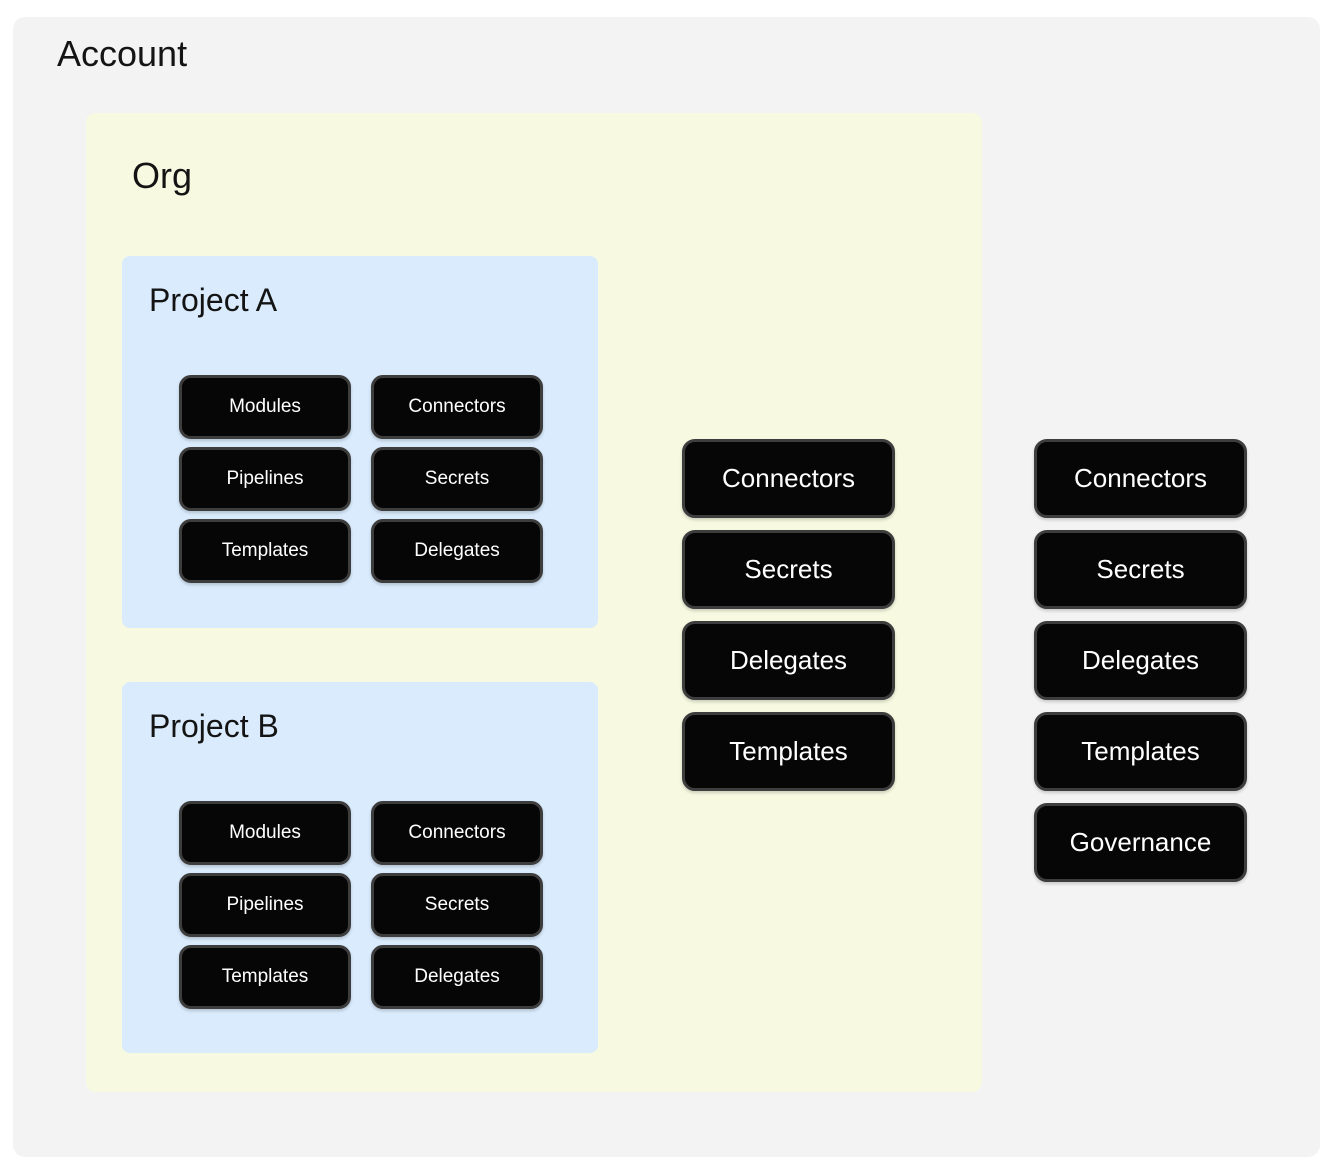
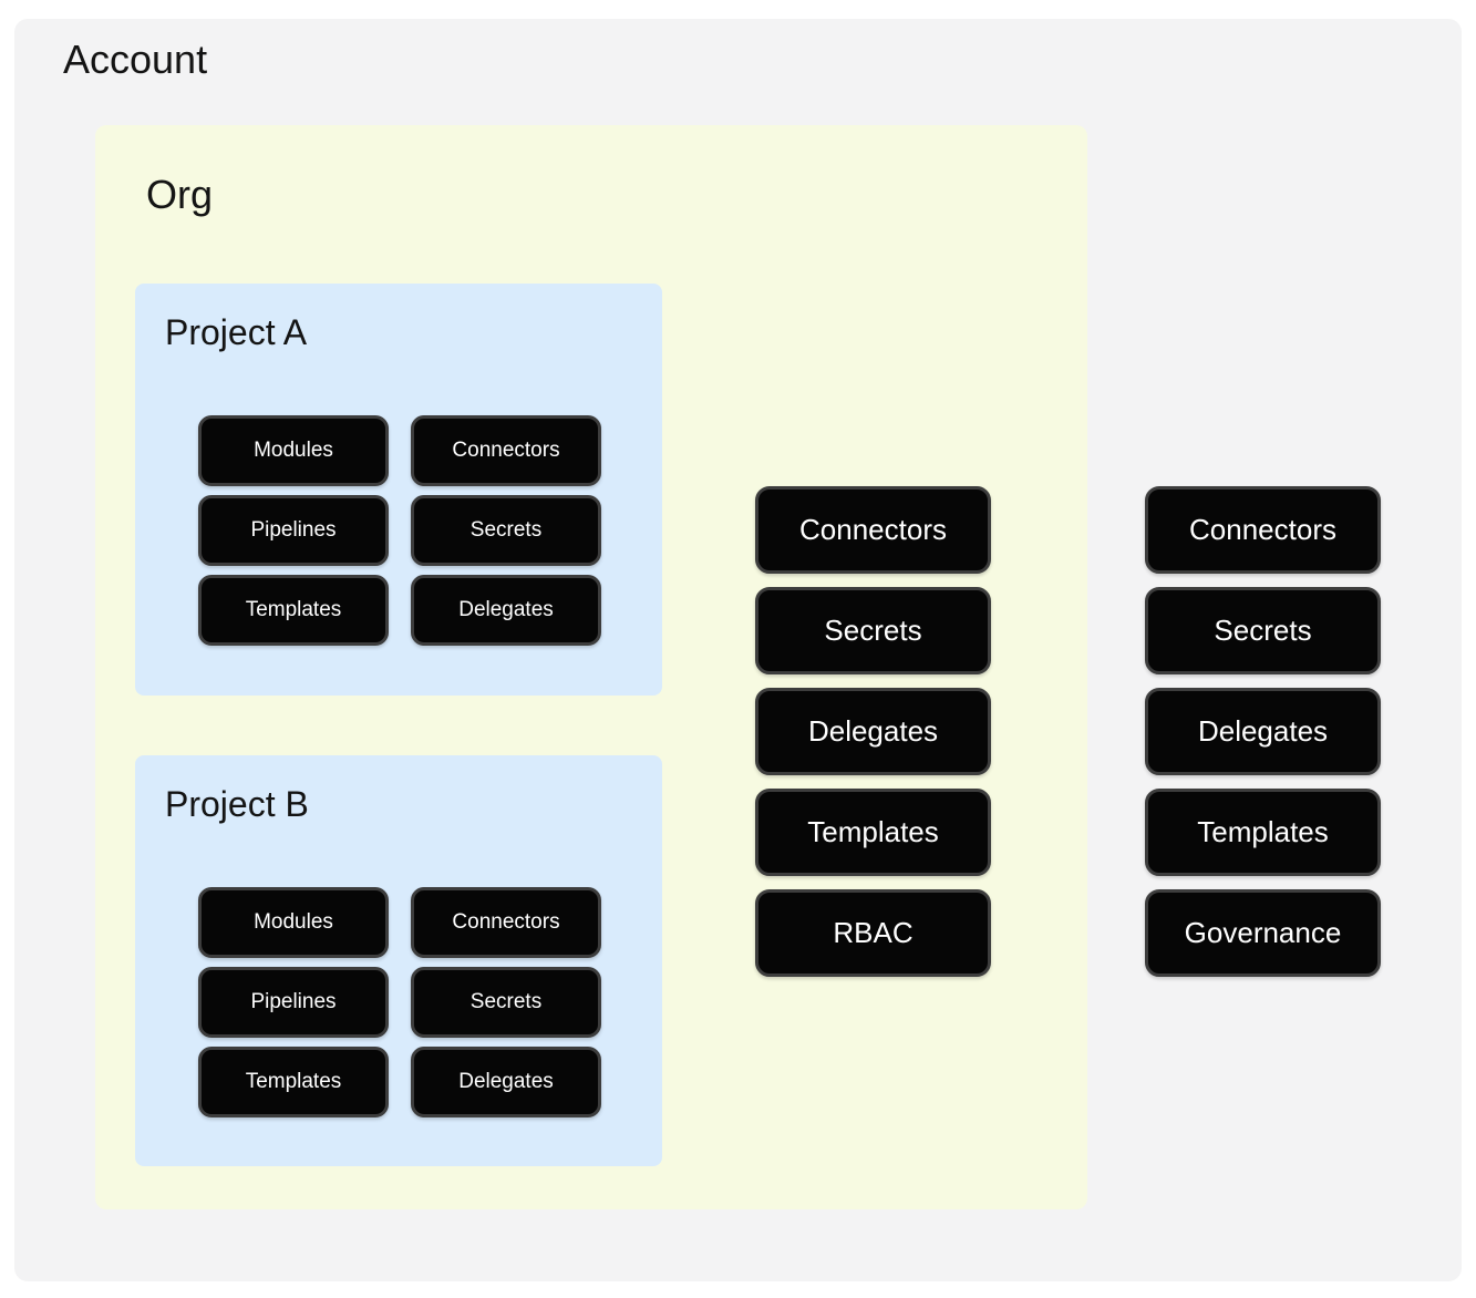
  Account
  Org
  Project A
  Modules
  Connectors
  Pipelines
  Secrets
  Templates
  Delegates
  Project B
  Modules
  Connectors
  Pipelines
  Secrets
  Templates
  Delegates
  Connectors
  Secrets
  Delegates
  Templates
+ RBAC
  Connectors
  Secrets
  Delegates
  Templates
  Governance
